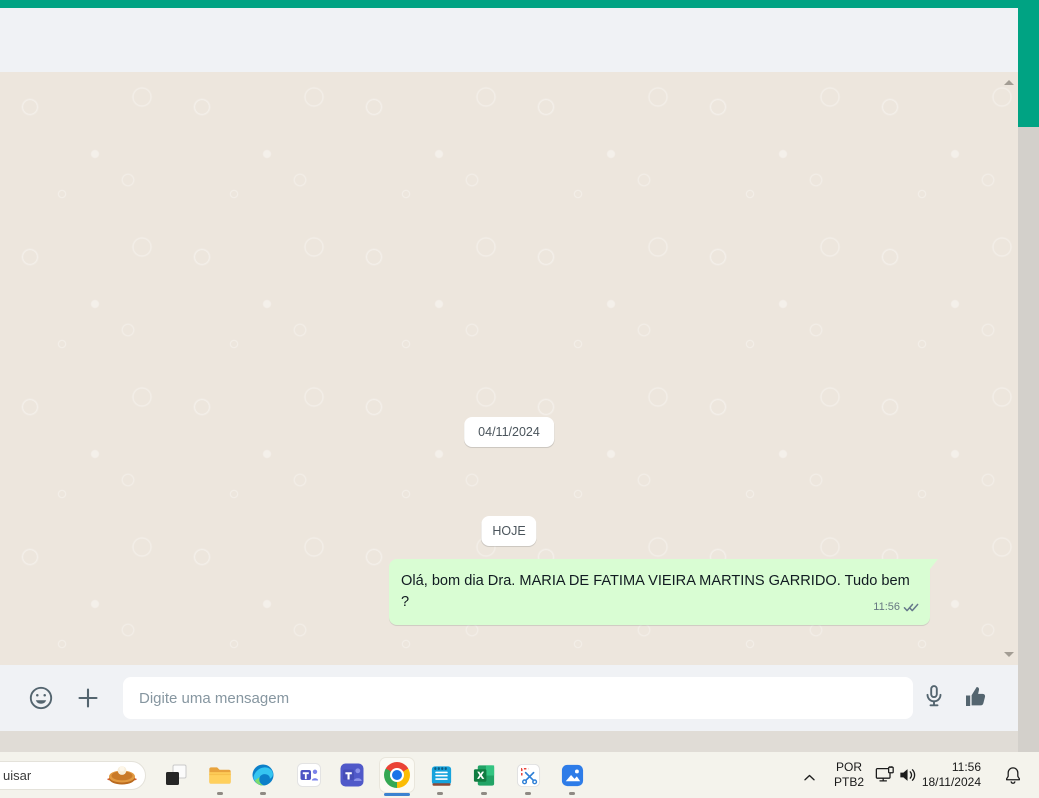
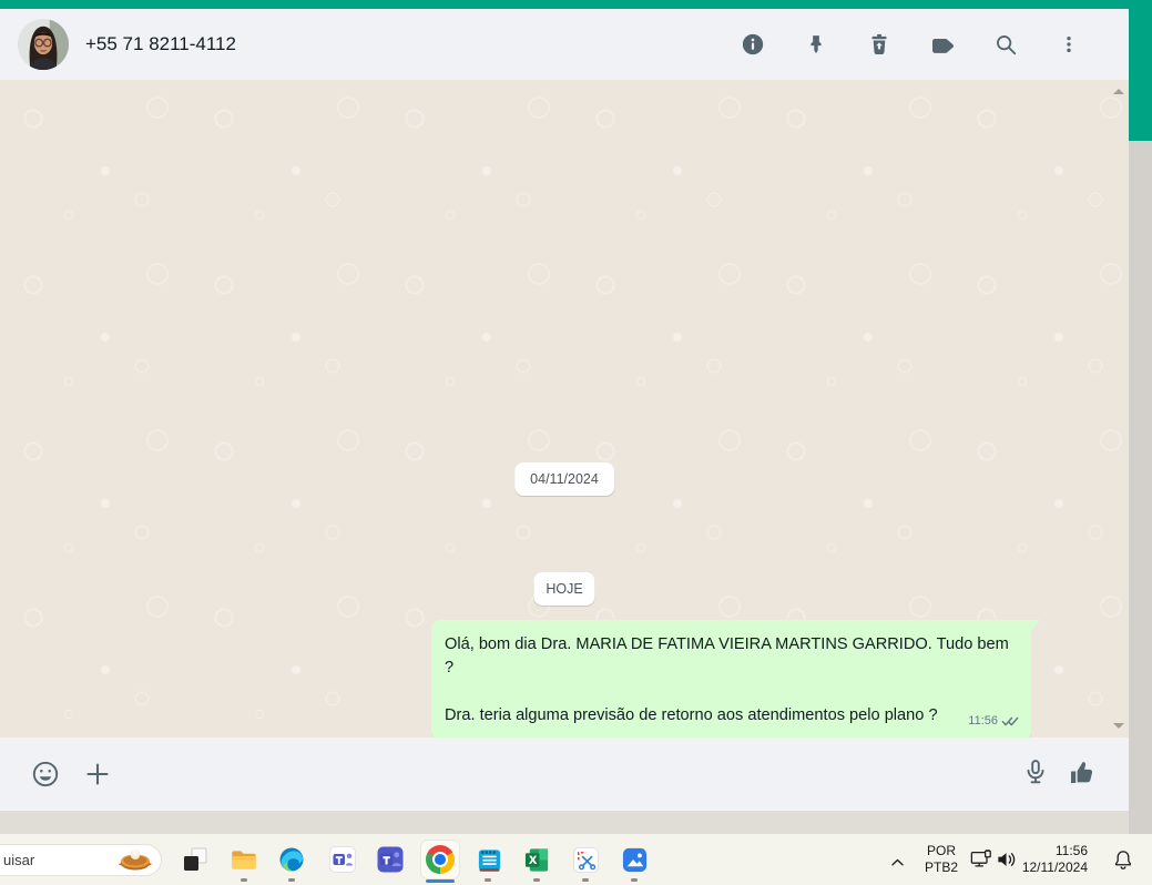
+ +55 71 8211-4112
  04/11/2024
  HOJE
  Olá, bom dia Dra. MARIA DE FATIMA VIEIRA MARTINS GARRIDO. Tudo bem ?
+ Dra. teria alguma previsão de retorno aos atendimentos pelo plano ?
  11:56
- Digite uma mensagem
  uisar
  POR
  PTB2
  11:56
- 18/11/2024
+ 12/11/2024
